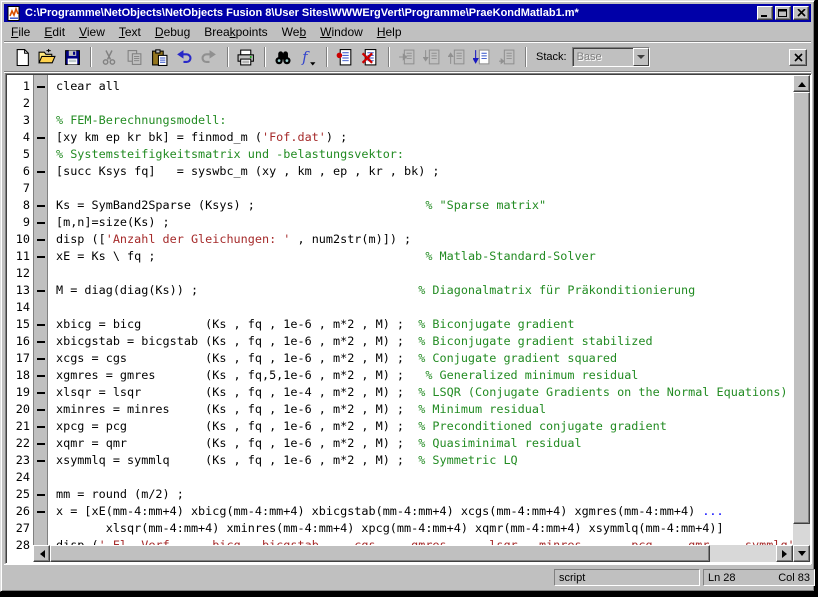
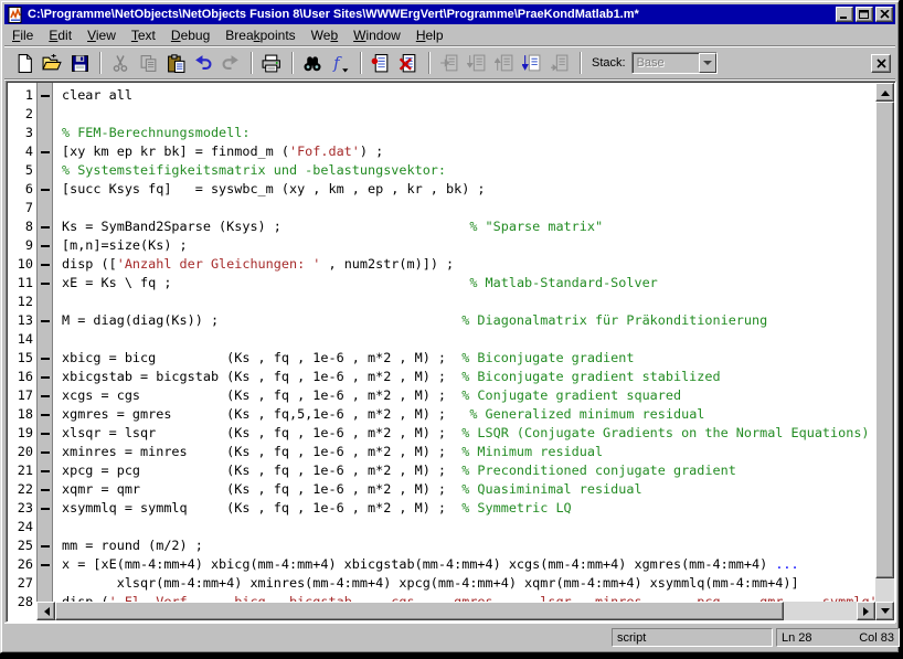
  C:\Programme\NetObjects\NetObjects Fusion 8\User Sites\WWWErgVert\Programme\PraeKondMatlab1.m*
  File
  Edit
  View
  Text
  Debug
  Breakpoints
  Web
  Window
  Help
  f
  Stack:
  Base
  1
  2
  3
  4
  5
  6
  7
  8
  9
  10
  11
  12
  13
  14
  15
  16
  17
  18
  19
  20
  21
  22
  23
  24
  25
  26
  27
  28
  clear all
  % FEM-Berechnungsmodell:
  [xy km ep kr bk] = finmod_m ('Fof.dat') ;
  % Systemsteifigkeitsmatrix und -belastungsvektor:
  [succ Ksys fq] = syswbc_m (xy , km , ep , kr , bk) ;
  Ks = SymBand2Sparse (Ksys) ; % "Sparse matrix"
  [m,n]=size(Ks) ;
  disp (['Anzahl der Gleichungen: ' , num2str(m)]) ;
  xE = Ks \ fq ; % Matlab-Standard-Solver
  M = diag(diag(Ks)) ; % Diagonalmatrix für Präkonditionierung
  xbicg = bicg (Ks , fq , 1e-6 , m*2 , M) ; % Biconjugate gradient
  xbicgstab = bicgstab (Ks , fq , 1e-6 , m*2 , M) ; % Biconjugate gradient stabilized
  xcgs = cgs (Ks , fq , 1e-6 , m*2 , M) ; % Conjugate gradient squared
  xgmres = gmres (Ks , fq,5,1e-6 , m*2 , M) ; % Generalized minimum residual
- xlsqr = lsqr (Ks , fq , 1e-4 , m*2 , M) ; % LSQR (Conjugate Gradients on the Normal Equations)
+ xlsqr = lsqr (Ks , fq , 1e-6 , m*2 , M) ; % LSQR (Conjugate Gradients on the Normal Equations)
  xminres = minres (Ks , fq , 1e-6 , m*2 , M) ; % Minimum residual
  xpcg = pcg (Ks , fq , 1e-6 , m*2 , M) ; % Preconditioned conjugate gradient
  xqmr = qmr (Ks , fq , 1e-6 , m*2 , M) ; % Quasiminimal residual
  xsymmlq = symmlq (Ks , fq , 1e-6 , m*2 , M) ; % Symmetric LQ
  mm = round (m/2) ;
  x = [xE(mm-4:mm+4) xbicg(mm-4:mm+4) xbicgstab(mm-4:mm+4) xcgs(mm-4:mm+4) xgmres(mm-4:mm+4) ...
  xlsqr(mm-4:mm+4) xminres(mm-4:mm+4) xpcg(mm-4:mm+4) xqmr(mm-4:mm+4) xsymmlq(mm-4:mm+4)]
  script
  Ln 28
  Col 83
